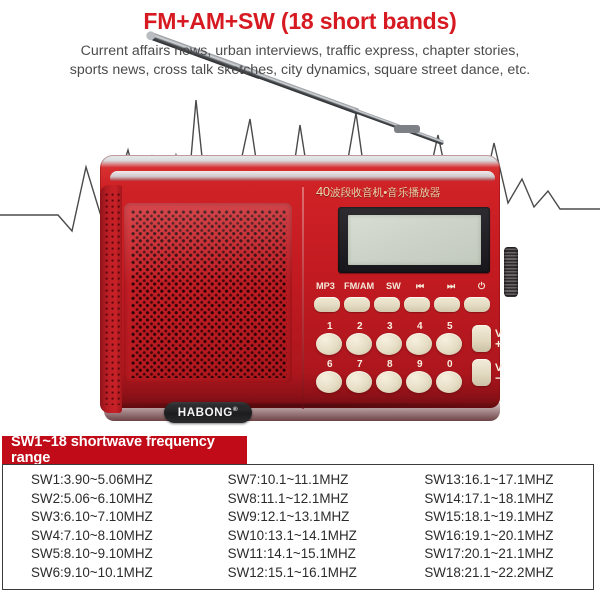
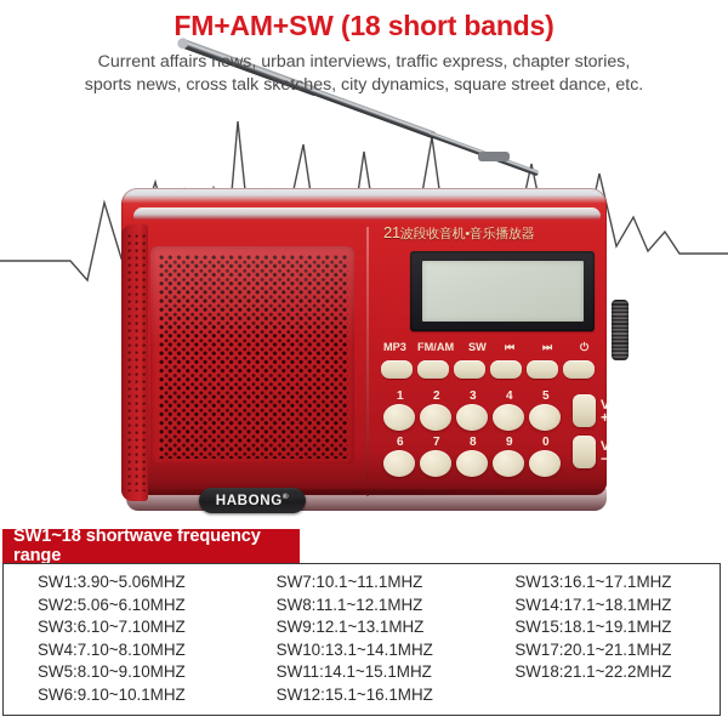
  FM+AM+SW (18 short bands)
  Current affairs news, urban interviews, traffic express, chapter stories,
  sports news, cross talk sketches, city dynamics, square street dance, etc.
  HABONG
- 40波段收音机•音乐播放器
+ 21波段收音机•音乐播放器
  MP3
  FM/AM
  SW
  ⏮
  ⏭
  ⏻
  1
  2
  3
  4
  5
  6
  7
  8
  9
  0
  V
  +
  V
  −
  SW1~18 shortwave frequency range
  SW1:3.90~5.06MHZ
  SW2:5.06~6.10MHZ
  SW3:6.10~7.10MHZ
  SW4:7.10~8.10MHZ
  SW5:8.10~9.10MHZ
  SW6:9.10~10.1MHZ
  SW7:10.1~11.1MHZ
  SW8:11.1~12.1MHZ
  SW9:12.1~13.1MHZ
  SW10:13.1~14.1MHZ
  SW11:14.1~15.1MHZ
  SW12:15.1~16.1MHZ
  SW13:16.1~17.1MHZ
  SW14:17.1~18.1MHZ
  SW15:18.1~19.1MHZ
- SW16:19.1~20.1MHZ
  SW17:20.1~21.1MHZ
  SW18:21.1~22.2MHZ
